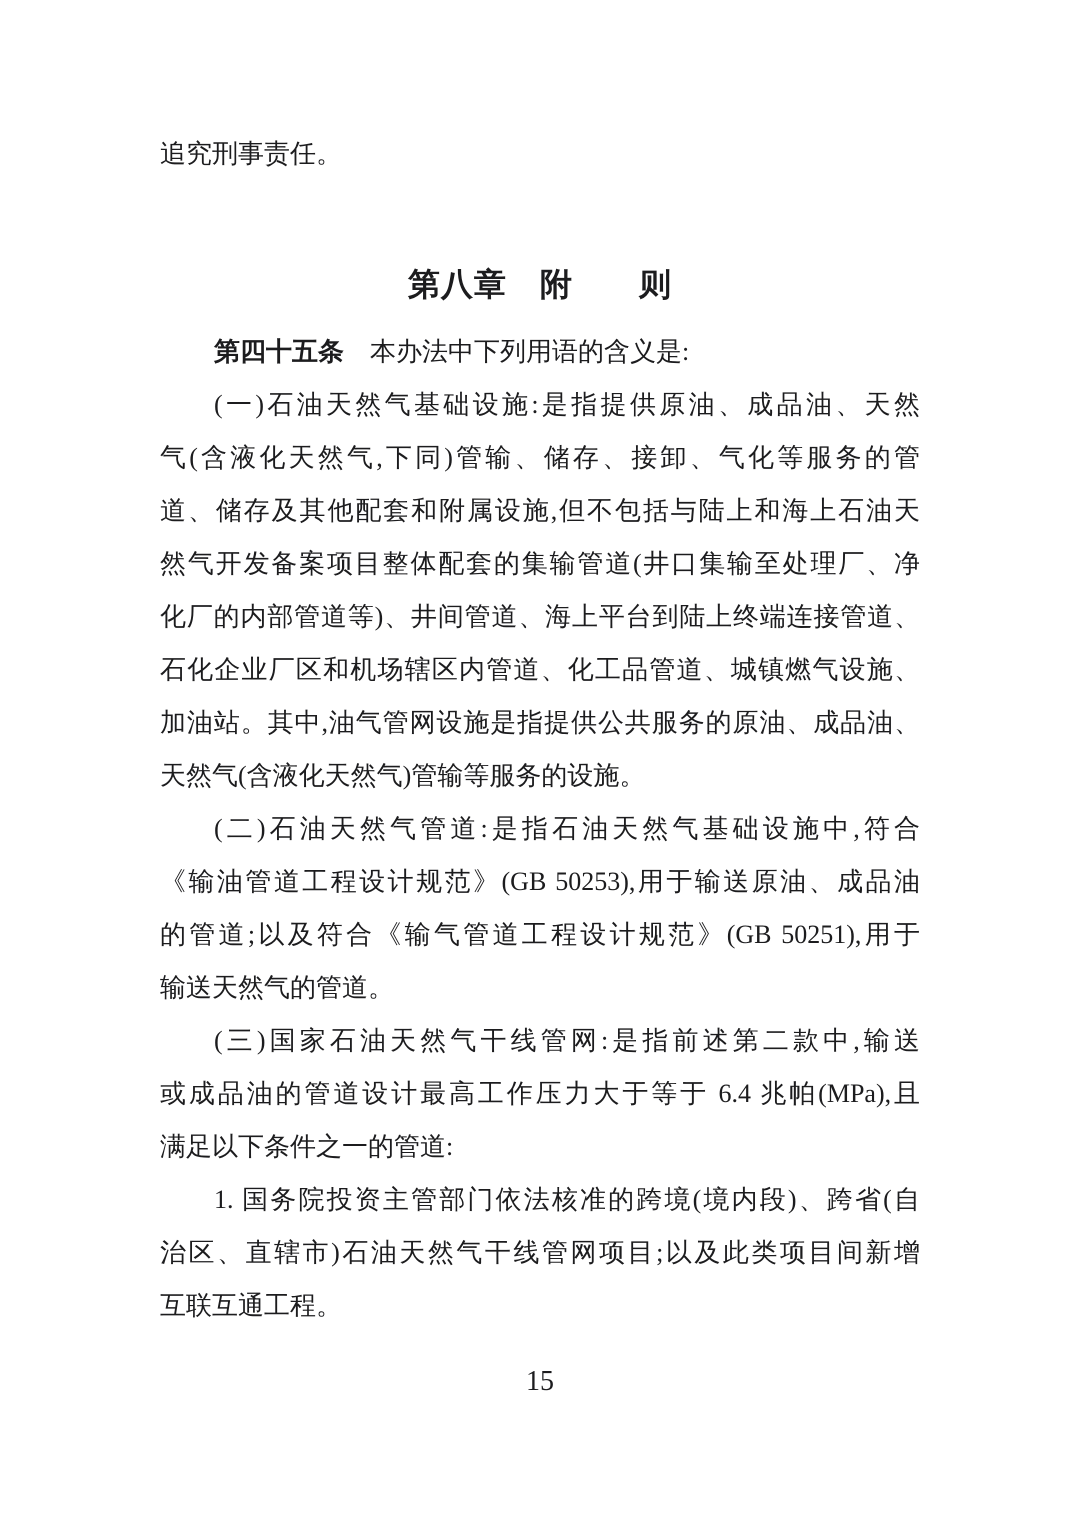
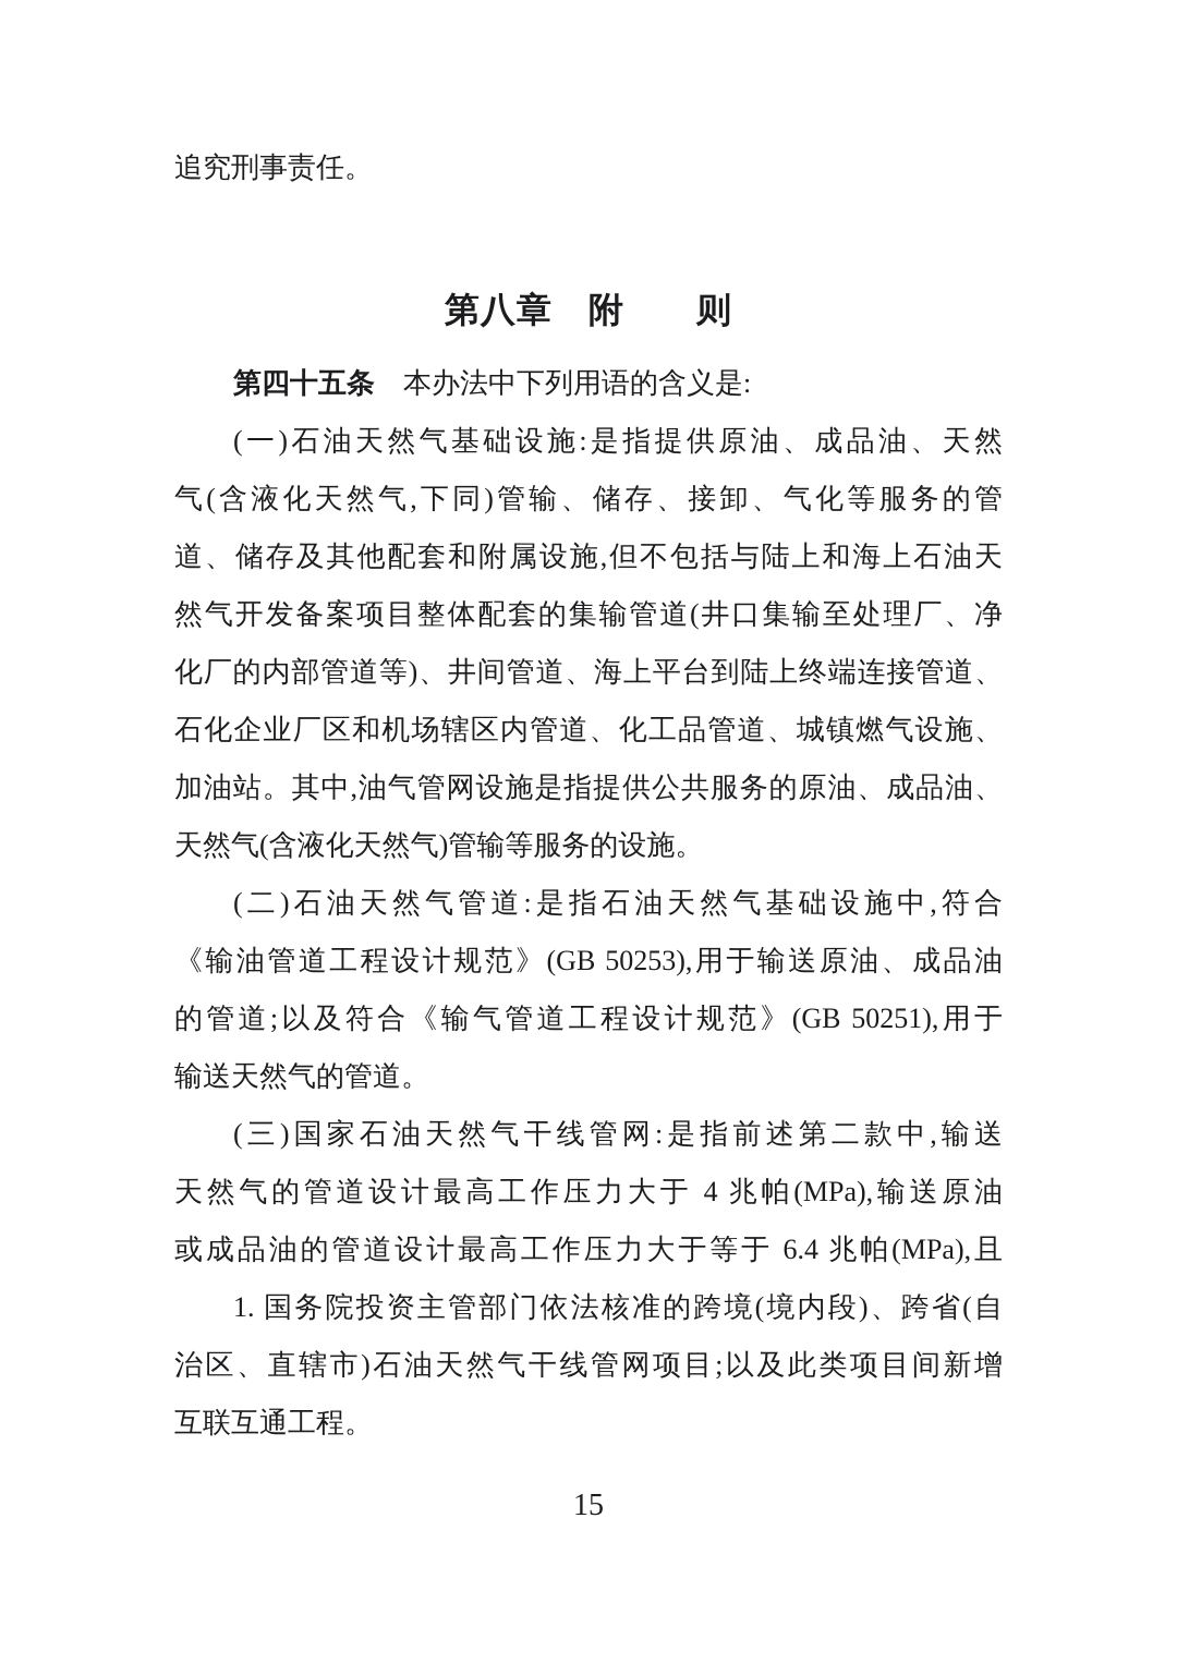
  追究刑事责任。
  第八章 附 则
  第四十五条 本办法中下列用语的含义是:
  (一)石油天然气基础设施:是指提供原油、成品油、天然
  气(含液化天然气,下同)管输、储存、接卸、气化等服务的管
  道、储存及其他配套和附属设施,但不包括与陆上和海上石油天
  然气开发备案项目整体配套的集输管道(井口集输至处理厂、净
  化厂的内部管道等)、井间管道、海上平台到陆上终端连接管道、
  石化企业厂区和机场辖区内管道、化工品管道、城镇燃气设施、
  加油站。其中,油气管网设施是指提供公共服务的原油、成品油、
  天然气(含液化天然气)管输等服务的设施。
  (二)石油天然气管道:是指石油天然气基础设施中,符合
  《输油管道工程设计规范》(GB 50253),用于输送原油、成品油
  的管道;以及符合《输气管道工程设计规范》(GB 50251),用于
  输送天然气的管道。
  (三)国家石油天然气干线管网:是指前述第二款中,输送
+ 天然气的管道设计最高工作压力大于 4 兆帕(MPa),输送原油
  或成品油的管道设计最高工作压力大于等于 6.4 兆帕(MPa),且
- 满足以下条件之一的管道:
  1. 国务院投资主管部门依法核准的跨境(境内段)、跨省(自
  治区、直辖市)石油天然气干线管网项目;以及此类项目间新增
  互联互通工程。
  15
